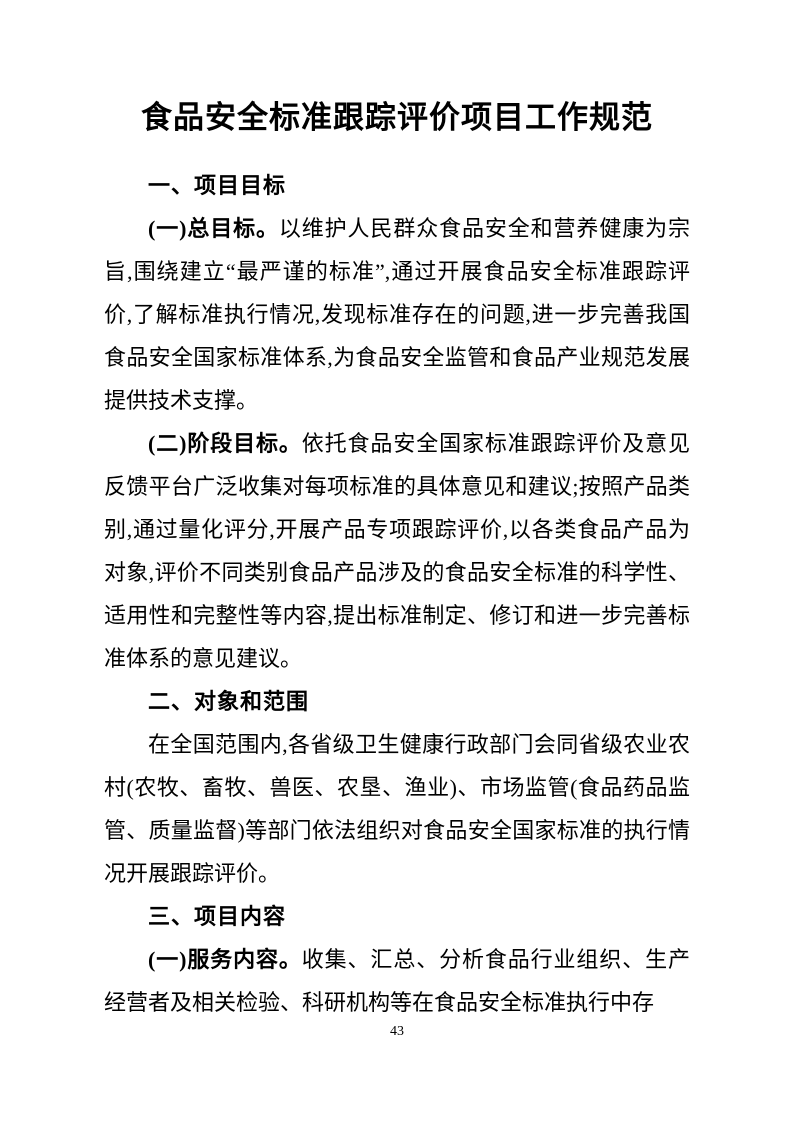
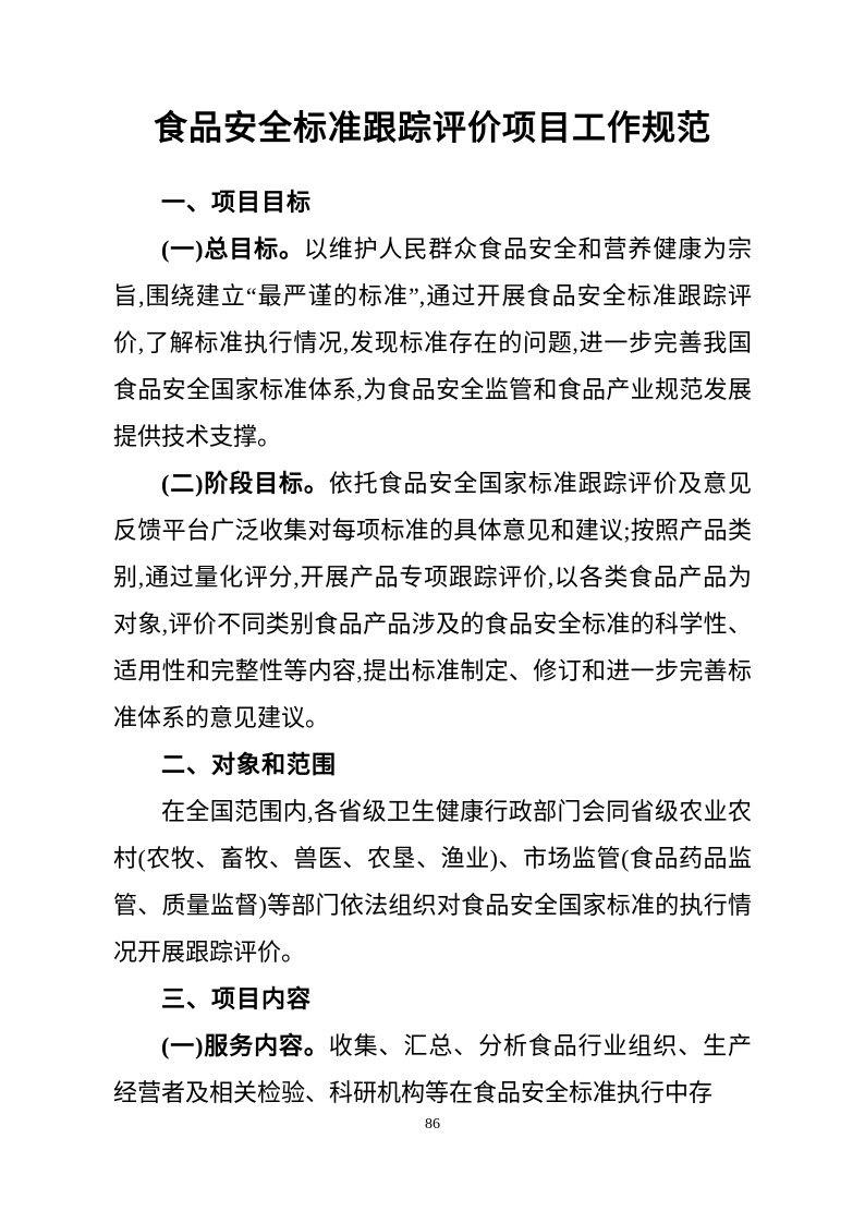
  食品安全标准跟踪评价项目工作规范
  一、项目目标
  (一)总目标。以维护人民群众食品安全和营养健康为宗旨,围绕建立“最严谨的标准”,通过开展食品安全标准跟踪评价,了解标准执行情况,发现标准存在的问题,进一步完善我国食品安全国家标准体系,为食品安全监管和食品产业规范发展提供技术支撑。
  (二)阶段目标。依托食品安全国家标准跟踪评价及意见反馈平台广泛收集对每项标准的具体意见和建议;按照产品类别,通过量化评分,开展产品专项跟踪评价,以各类食品产品为对象,评价不同类别食品产品涉及的食品安全标准的科学性、适用性和完整性等内容,提出标准制定、修订和进一步完善标准体系的意见建议。
  二、对象和范围
  在全国范围内,各省级卫生健康行政部门会同省级农业农村(农牧、畜牧、兽医、农垦、渔业)、市场监管(食品药品监管、质量监督)等部门依法组织对食品安全国家标准的执行情况开展跟踪评价。
  三、项目内容
  (一)服务内容。收集、汇总、分析食品行业组织、生产经营者及相关检验、科研机构等在食品安全标准执行中存
- 43
+ 86
